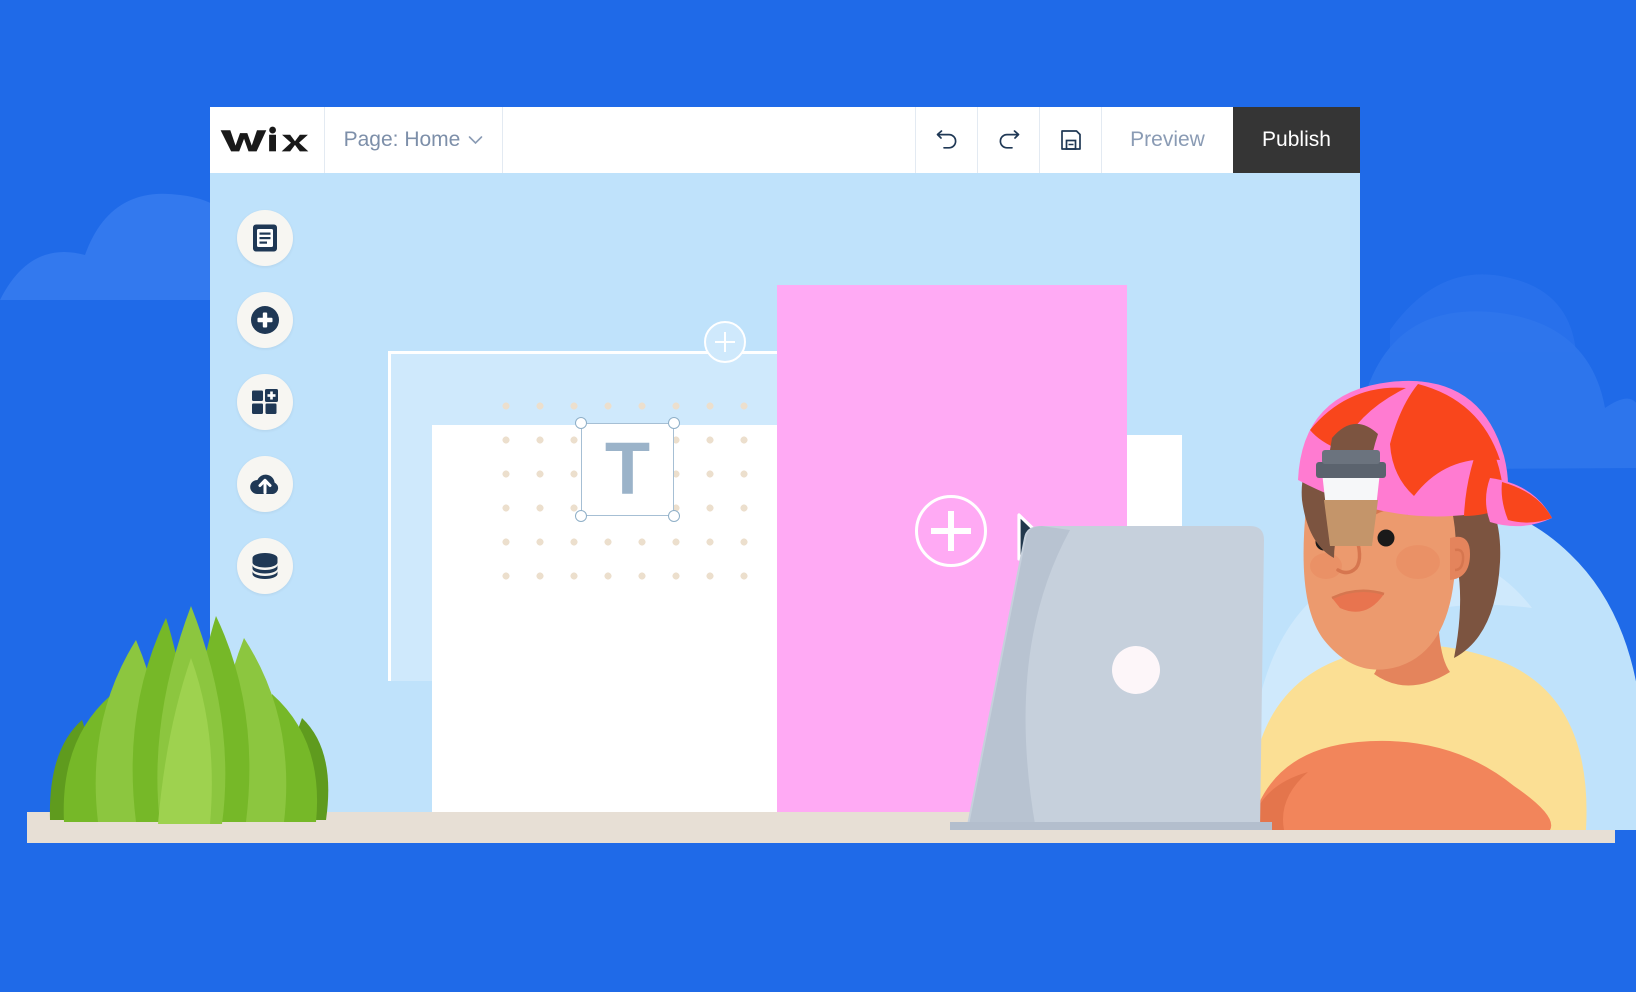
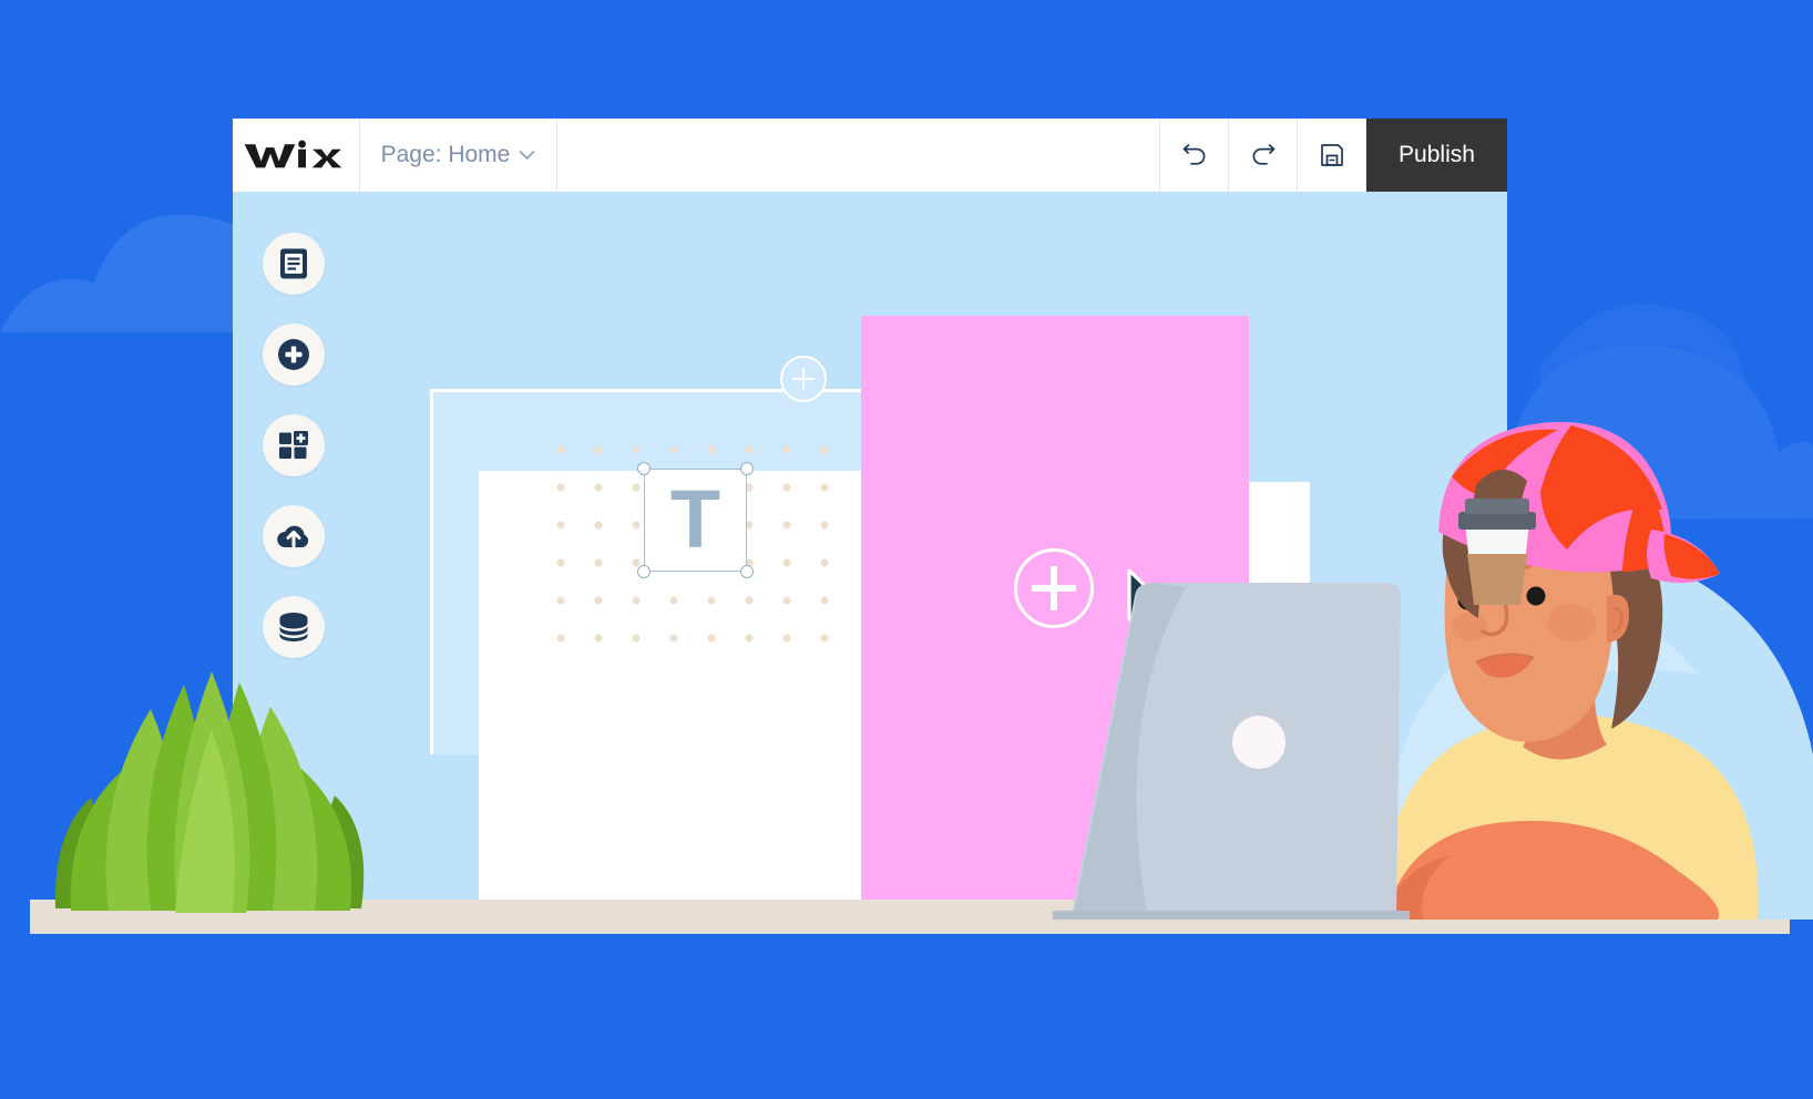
  Page: Home
- Preview
  Publish
  T
